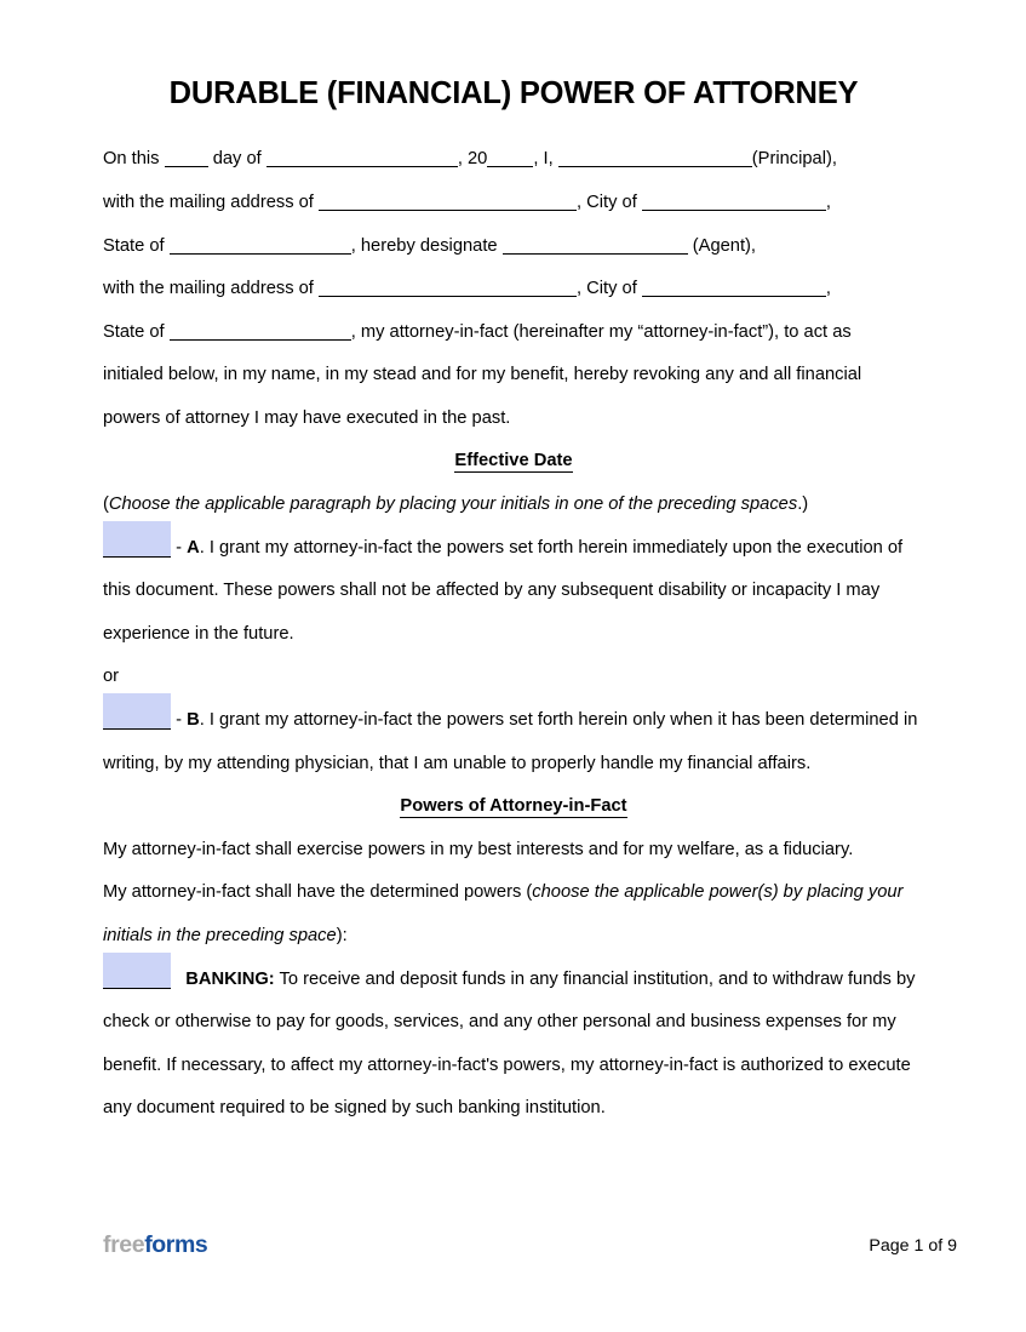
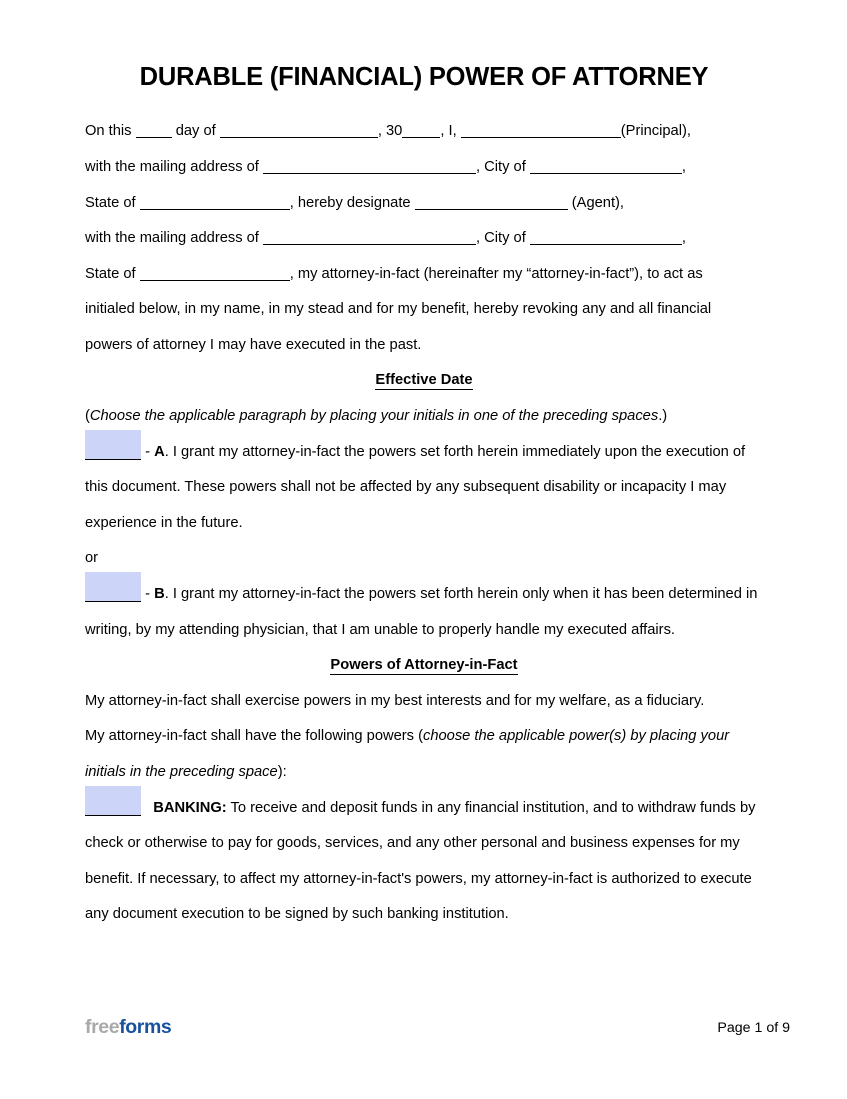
  DURABLE (FINANCIAL) POWER OF ATTORNEY
- On this day of , 20 , I, (Principal),
+ On this day of , 30 , I, (Principal),
  with the mailing address of , City of ,
  State of , hereby designate (Agent),
  with the mailing address of , City of ,
  State of , my attorney-in-fact (hereinafter my “attorney-in-fact”), to act as
  initialed below, in my name, in my stead and for my benefit, hereby revoking any and all financial
  powers of attorney I may have executed in the past.
  Effective Date
  (Choose the applicable paragraph by placing your initials in one of the preceding spaces.)
  - A. I grant my attorney-in-fact the powers set forth herein immediately upon the execution of this document. These powers shall not be affected by any subsequent disability or incapacity I may experience in the future.
  or
- - B. I grant my attorney-in-fact the powers set forth herein only when it has been determined in writing, by my attending physician, that I am unable to properly handle my financial affairs.
+ - B. I grant my attorney-in-fact the powers set forth herein only when it has been determined in writing, by my attending physician, that I am unable to properly handle my executed affairs.
  Powers of Attorney-in-Fact
  My attorney-in-fact shall exercise powers in my best interests and for my welfare, as a fiduciary.
- My attorney-in-fact shall have the determined powers (choose the applicable power(s) by placing your initials in the preceding space):
+ My attorney-in-fact shall have the following powers (choose the applicable power(s) by placing your initials in the preceding space):
- BANKING: To receive and deposit funds in any financial institution, and to withdraw funds by check or otherwise to pay for goods, services, and any other personal and business expenses for my benefit. If necessary, to affect my attorney-in-fact's powers, my attorney-in-fact is authorized to execute any document required to be signed by such banking institution.
+ BANKING: To receive and deposit funds in any financial institution, and to withdraw funds by check or otherwise to pay for goods, services, and any other personal and business expenses for my benefit. If necessary, to affect my attorney-in-fact's powers, my attorney-in-fact is authorized to execute any document execution to be signed by such banking institution.
  freeforms
  Page 1 of 9
